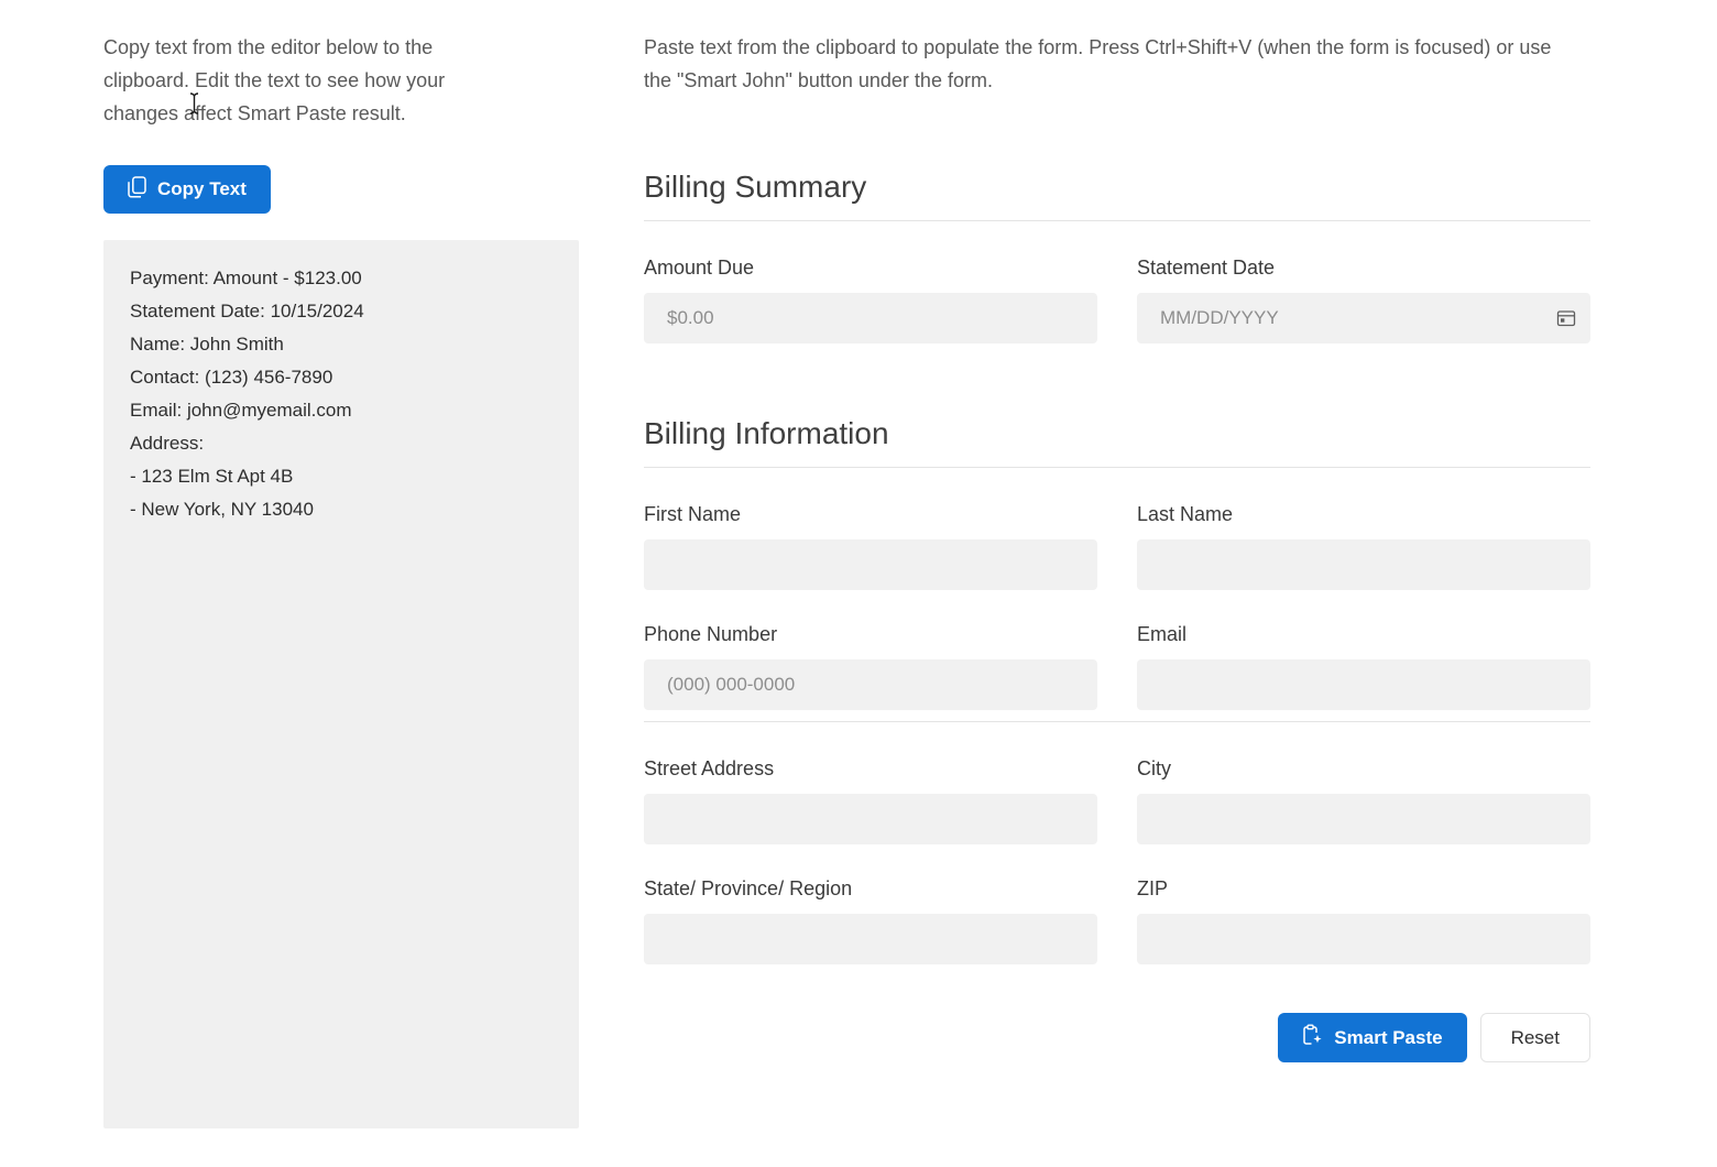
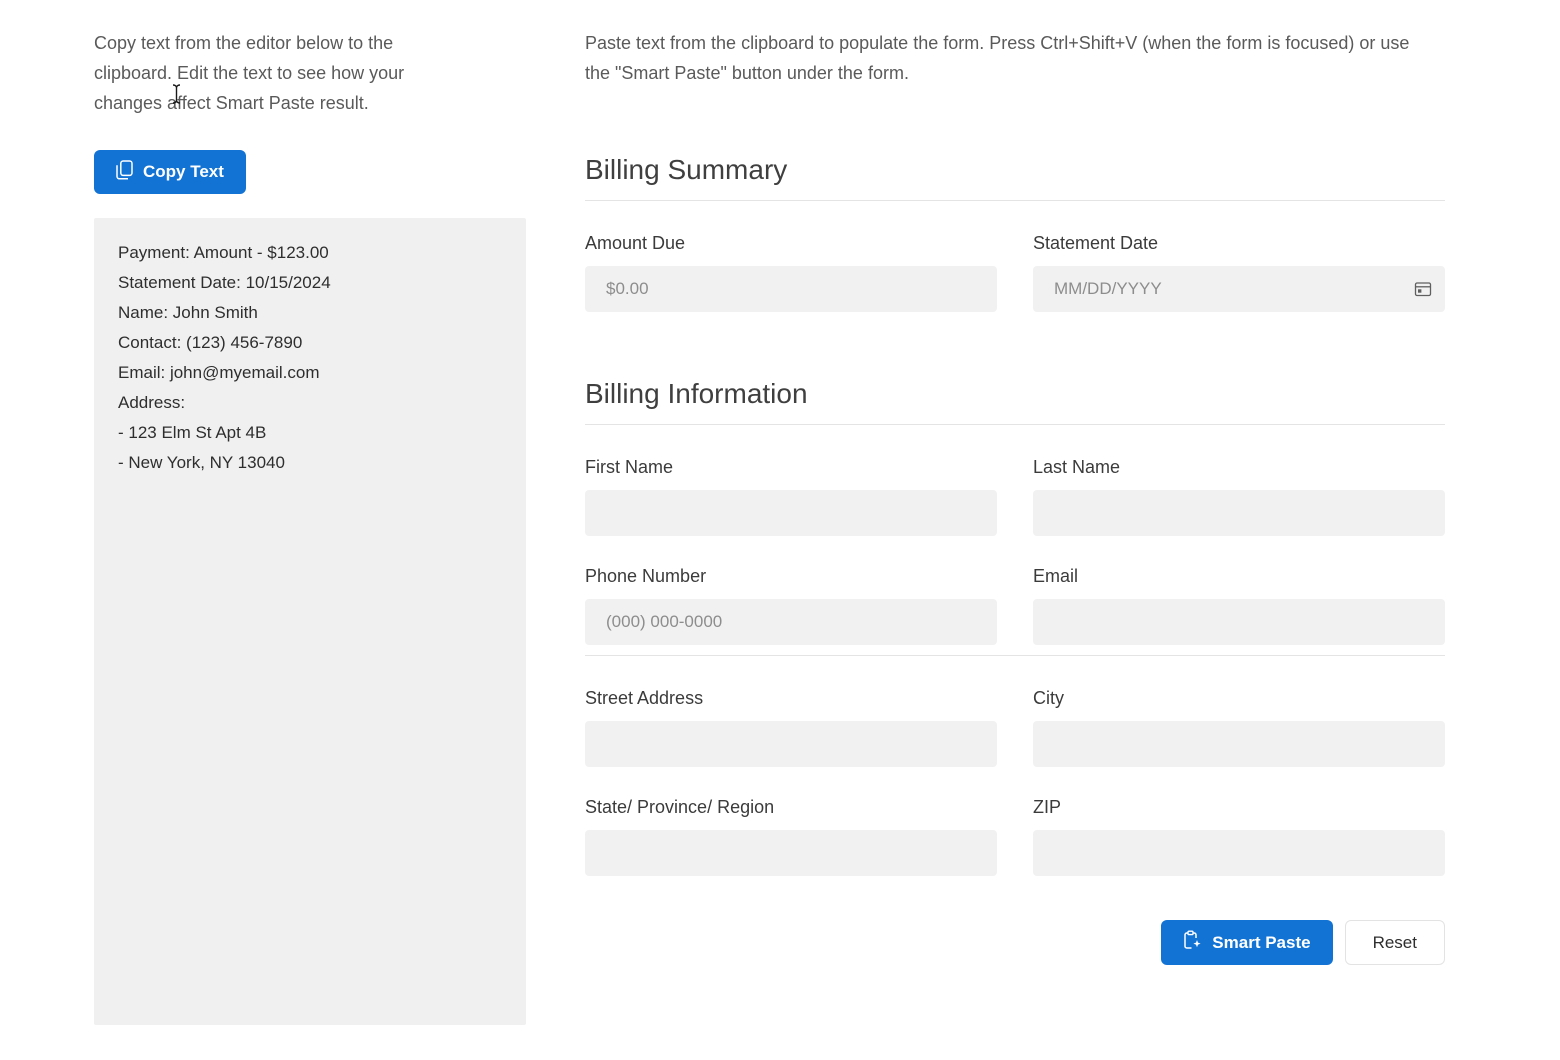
  Copy text from the editor below to the clipboard. Edit the text to see how your changes afect Smart Paste result.
  Copy Text
  Payment: Amount - $123.00
  Statement Date: 10/15/2024
  Name: John Smith
  Contact: (123) 456-7890
  Email: john@myemail.com
  Address:
  - 123 Elm St Apt 4B
  - New York, NY 13040
- Paste text from the clipboard to populate the form. Press Ctrl+Shift+V (when the form is focused) or use the "Smart John" button under the form.
+ Paste text from the clipboard to populate the form. Press Ctrl+Shift+V (when the form is focused) or use the "Smart Paste" button under the form.
  Billing Summary
  Amount Due
  $0.00
  Statement Date
  MM/DD/YYYY
  Billing Information
  First Name
  Last Name
  Phone Number
  (000) 000-0000
  Email
  Street Address
  City
  State/ Province/ Region
  ZIP
  Smart Paste
  Reset
